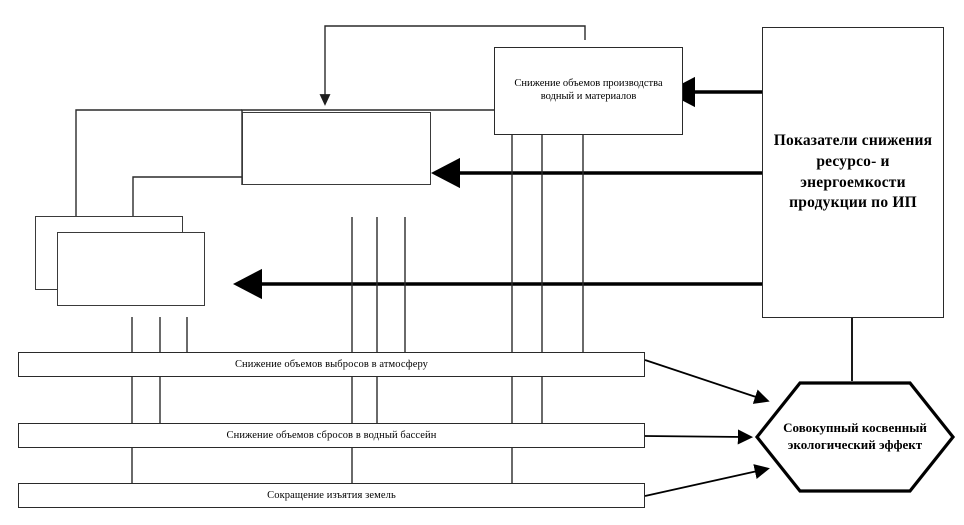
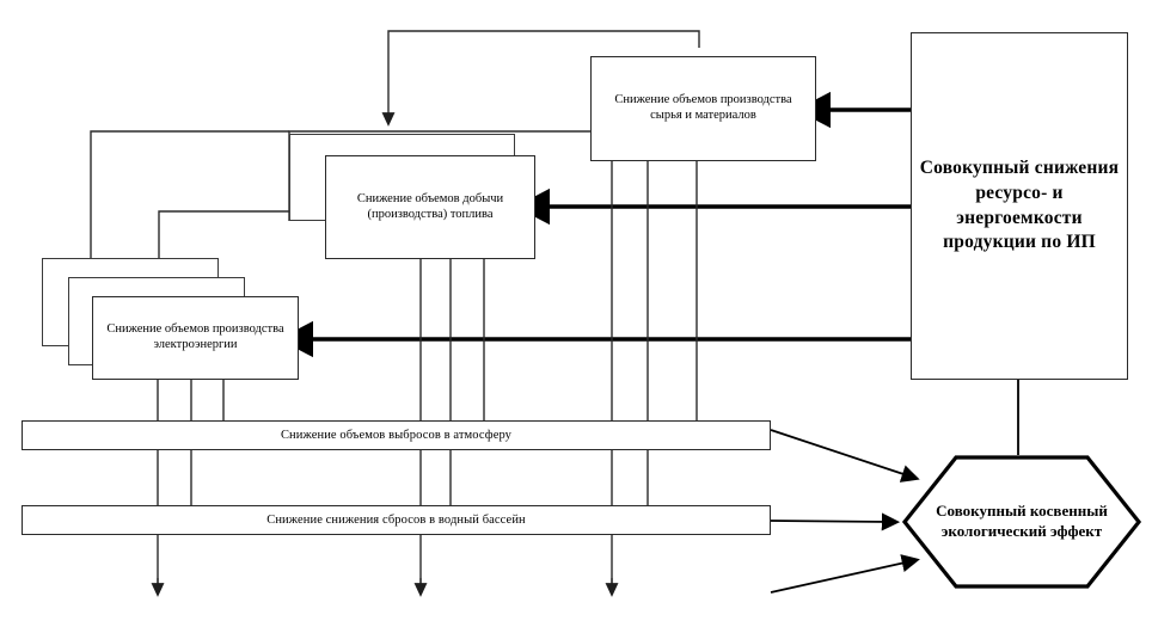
- Показатели снижения ресурсо- и энергоемкости продукции по ИП
+ Совокупный снижения ресурсо- и энергоемкости продукции по ИП
- Снижение объемов производства водный и материалов
+ Снижение объемов производства сырья и материалов
+ Снижение объемов добычи (производства) топлива
+ Снижение объемов производства электроэнергии
  Снижение объемов выбросов в атмосферу
- Снижение объемов сбросов в водный бассейн
+ Снижение снижения сбросов в водный бассейн
- Сокращение изъятия земель
  Совокупный косвенный экологический эффект
